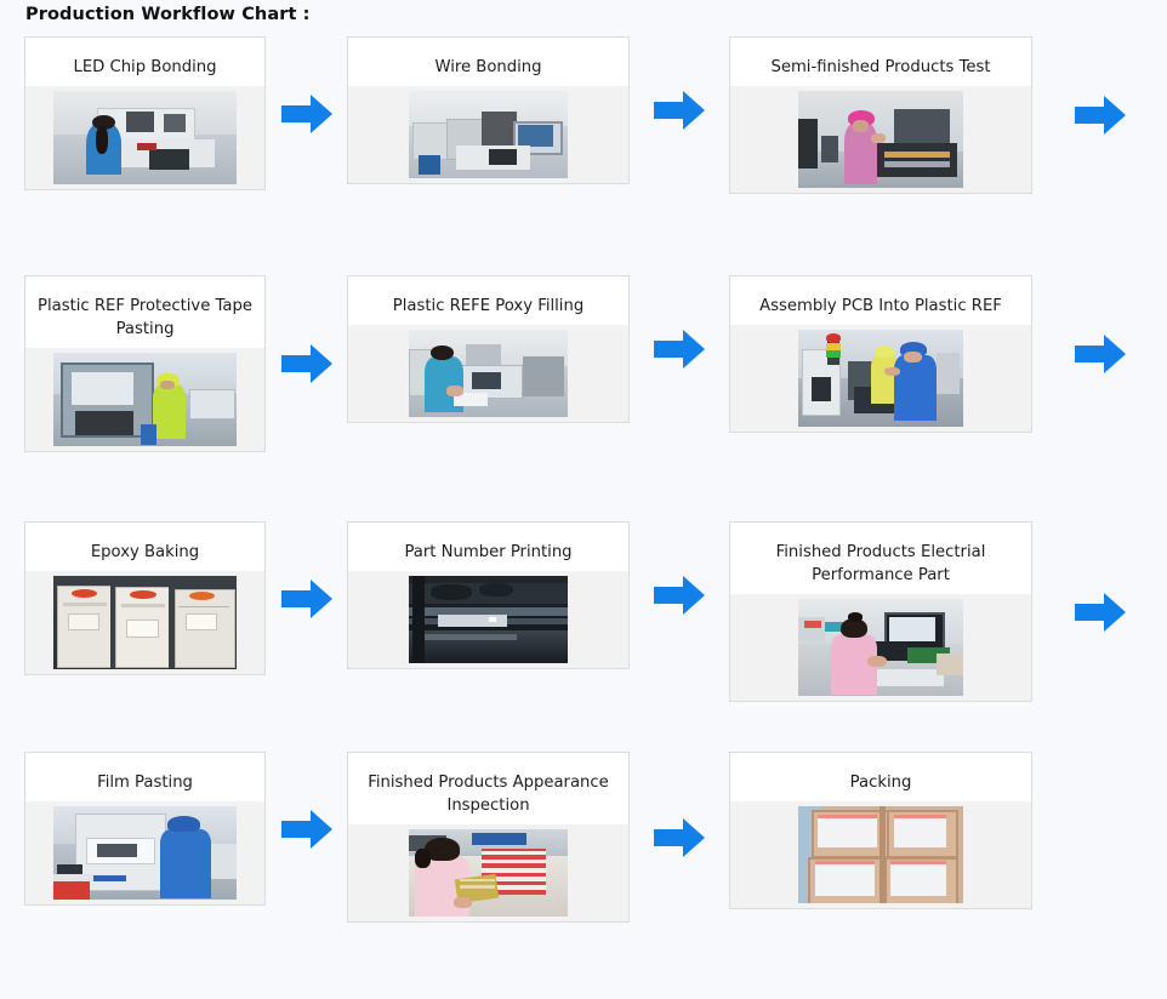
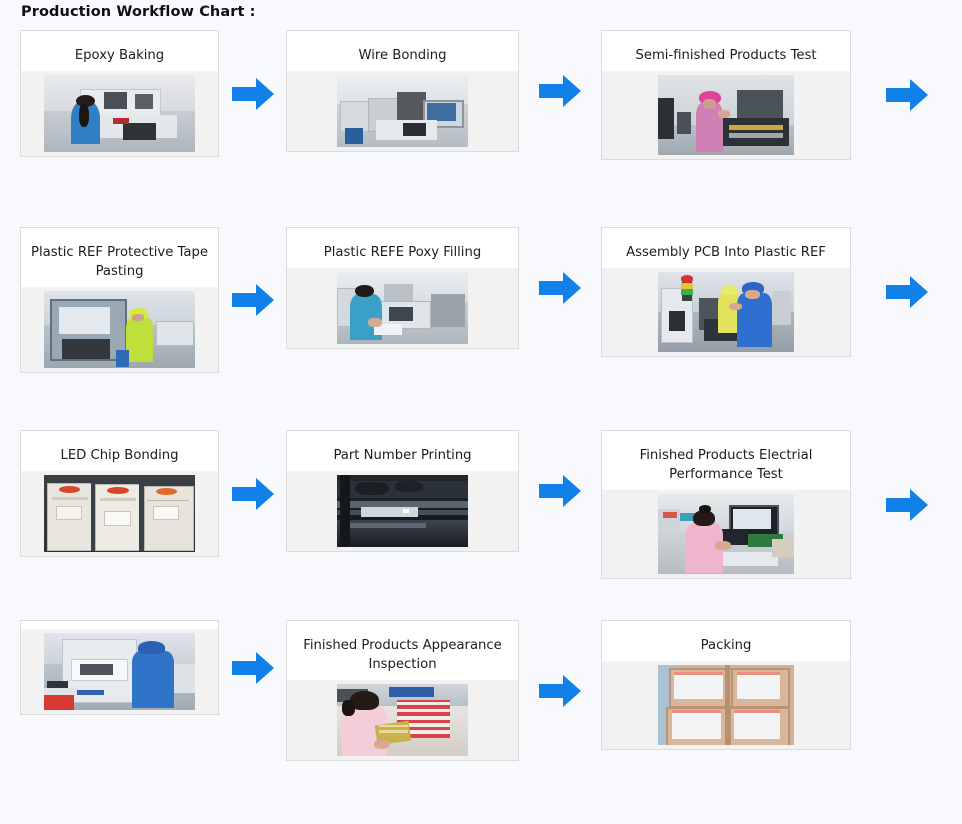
  Production Workflow Chart :
- LED Chip Bonding
+ Epoxy Baking
  Wire Bonding
  Semi-finished Products Test
  Plastic REF Protective Tape Pasting
  Plastic REFE Poxy Filling
  Assembly PCB Into Plastic REF
- Epoxy Baking
+ LED Chip Bonding
  Part Number Printing
- Finished Products Electrial Performance Part
+ Finished Products Electrial Performance Test
- Film Pasting
  Finished Products Appearance Inspection
  Packing
